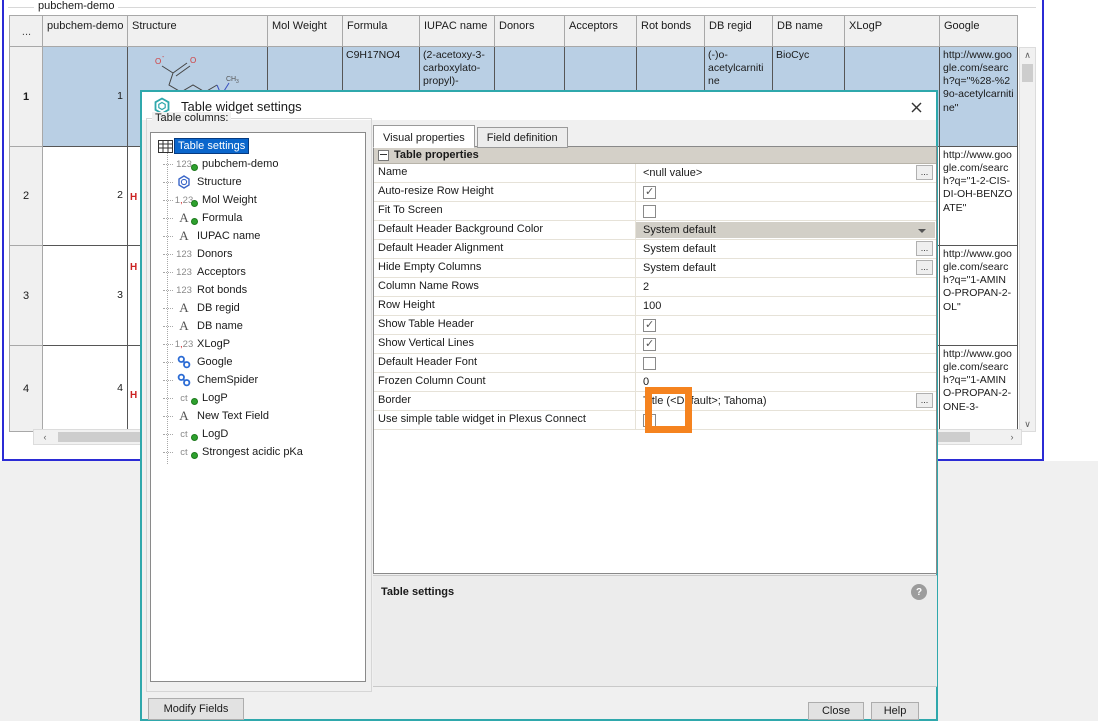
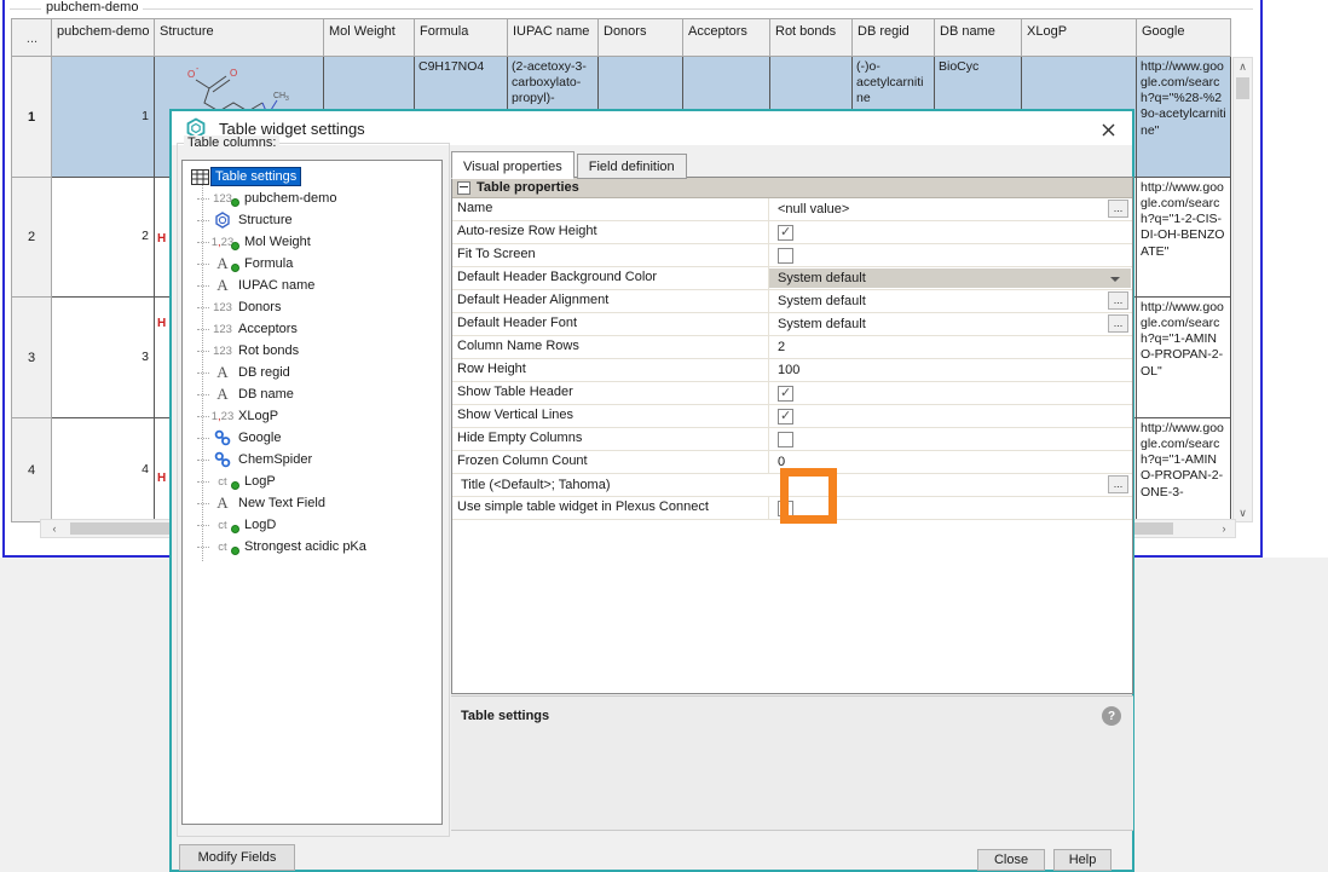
  pubchem-demo
  ...
  pubchem-demo
  Structure
  Mol Weight
  Formula
  IUPAC name
  Donors
  Acceptors
  Rot bonds
  DB regid
  DB name
  XLogP
  Google
  1
  1
  O
  O
  C9H17NO4
  (2-acetoxy-3-carboxylato-propyl)-
  (-)o-acetylcarnitine
  BioCyc
  http://www.google.com/search?q="%28-%29o-acetylcarnitine"
  2
  2
  H
  http://www.google.com/search?q="1-2-CIS-DI-OH-BENZOATE"
  3
  3
  H
  http://www.google.com/search?q="1-AMINO-PROPAN-2-OL"
  4
  4
  H
  http://www.google.com/search?q="1-AMINO-PROPAN-2-ONE-3-
  ∧
  ∨
  ‹
  ›
  Table widget settings
  Table columns:
  Table settings
  123
  pubchem-demo
  Structure
  1,23
  Mol Weight
  A
  Formula
  A
  IUPAC name
  123
  Donors
  123
  Acceptors
  123
  Rot bonds
  A
  DB regid
  A
  DB name
  1,23
  XLogP
  Google
  ChemSpider
  ct
  LogP
  A
  New Text Field
  ct
  LogD
  ct
  Strongest acidic pKa
  Visual properties
  Field definition
  Table properties
  Name
  <null value>
  ...
  Auto-resize Row Height
  Fit To Screen
  Default Header Background Color
  System default
  Default Header Alignment
  System default
  ...
- Hide Empty Columns
+ Default Header Font
  System default
  ...
  Column Name Rows
  2
  Row Height
  100
  Show Table Header
  Show Vertical Lines
- Default Header Font
+ Hide Empty Columns
  Frozen Column Count
  0
- Border
  Title (<Default>; Tahoma)
  ...
  Use simple table widget in Plexus Connect
  Table settings
  ?
  Modify Fields
  Close
  Help
